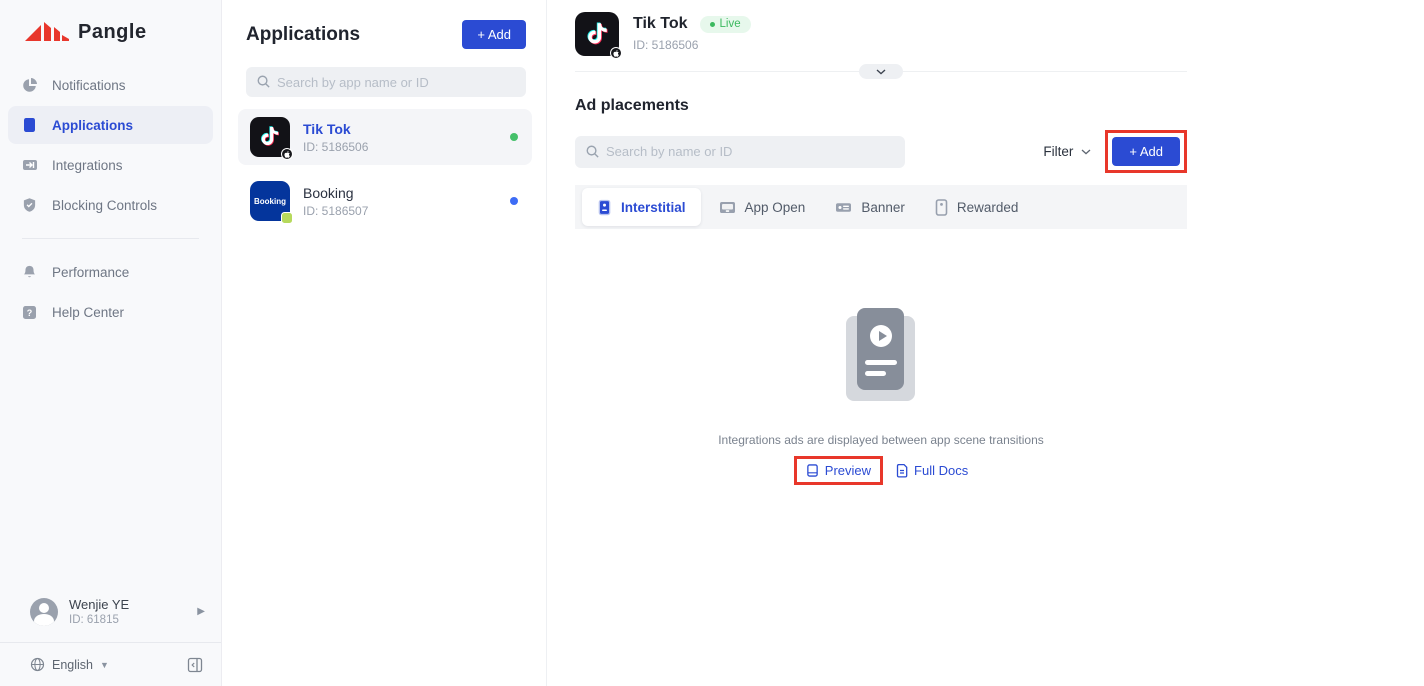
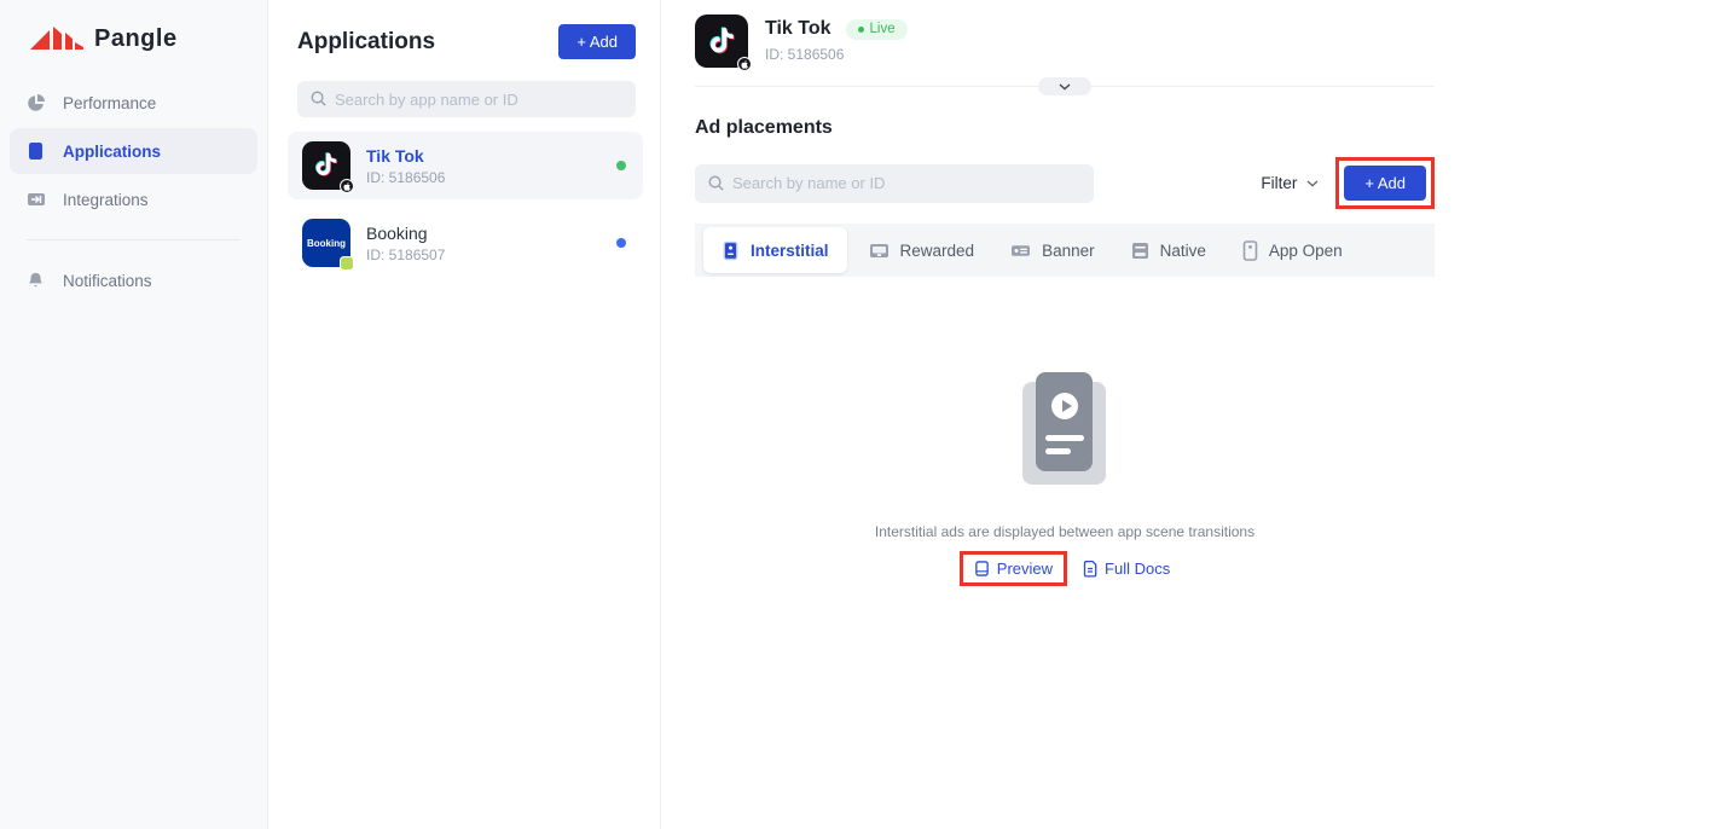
  Pangle
- Notifications
+ Performance
  Applications
  Integrations
- Blocking Controls
- Performance
+ Notifications
- ?
- Help Center
- Wenjie YE
- ID: 61815
- ▶
- English
- ▼
  Applications
  + Add
  Search by app name or ID
  Tik Tok
  ID: 5186506
  Booking
  Booking
  ID: 5186507
  Tik Tok
  Live
  ID: 5186506
  Ad placements
  Search by name or ID
  Filter
  + Add
  Interstitial
- App Open
+ Rewarded
  Banner
+ Native
- Rewarded
+ App Open
- Integrations ads are displayed between app scene transitions
+ Interstitial ads are displayed between app scene transitions
  Preview
  Full Docs
